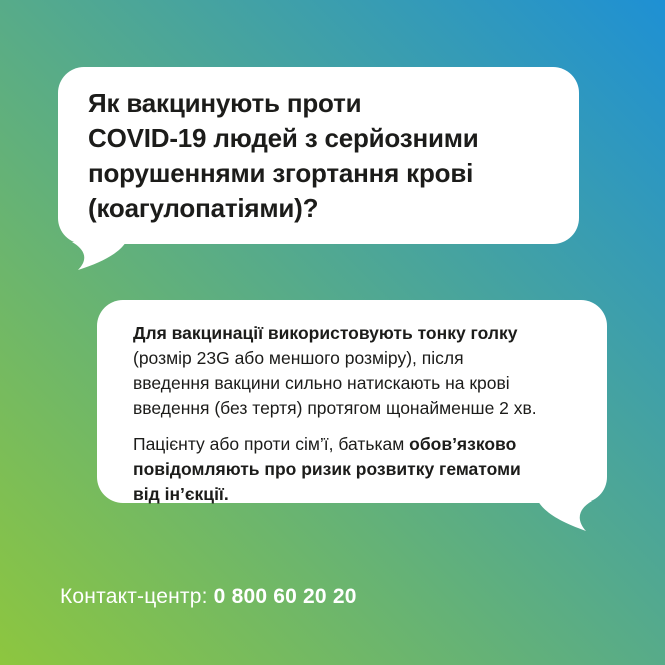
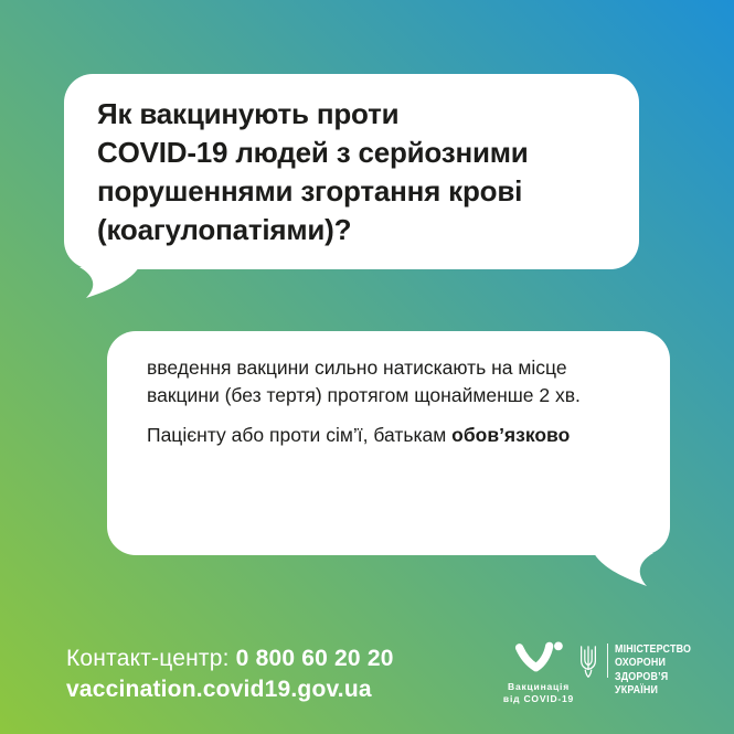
  Як вакцинують проти
  COVID-19 людей з серйозними
  порушеннями згортання крові
  (коагулопатіями)?
- Для вакцинації використовують тонку голку
- (розмір 23G або меншого розміру), після
- введення вакцини сильно натискають на крові
+ введення вакцини сильно натискають на місце
- введення (без тертя) протягом щонайменше 2 хв.
+ вакцини (без тертя) протягом щонайменше 2 хв.
  Пацієнту або проти сім’ї, батькам обов’язково
- повідомляють про ризик розвитку гематоми
- від ін’єкції.
  Контакт-центр: 0 800 60 20 20
+ vaccination.covid19.gov.ua
+ Вакцинація
+ від COVID-19
+ МІНІСТЕРСТВО
+ ОХОРОНИ
+ ЗДОРОВ’Я
+ УКРАЇНИ
